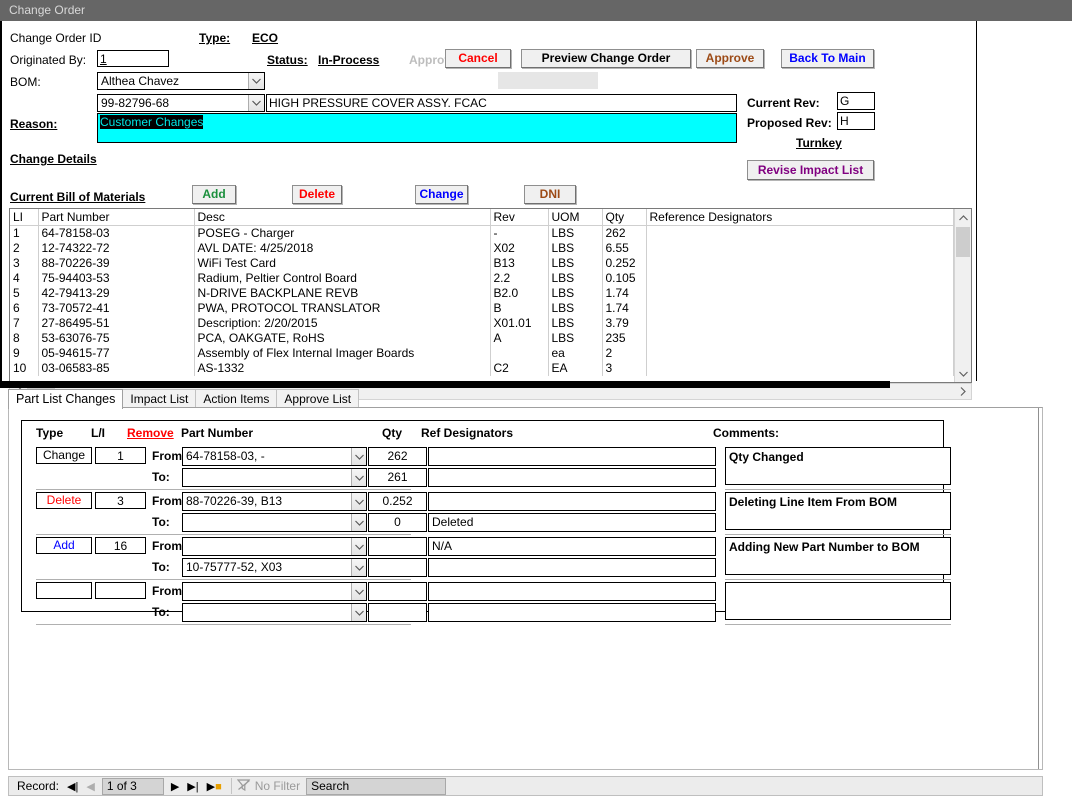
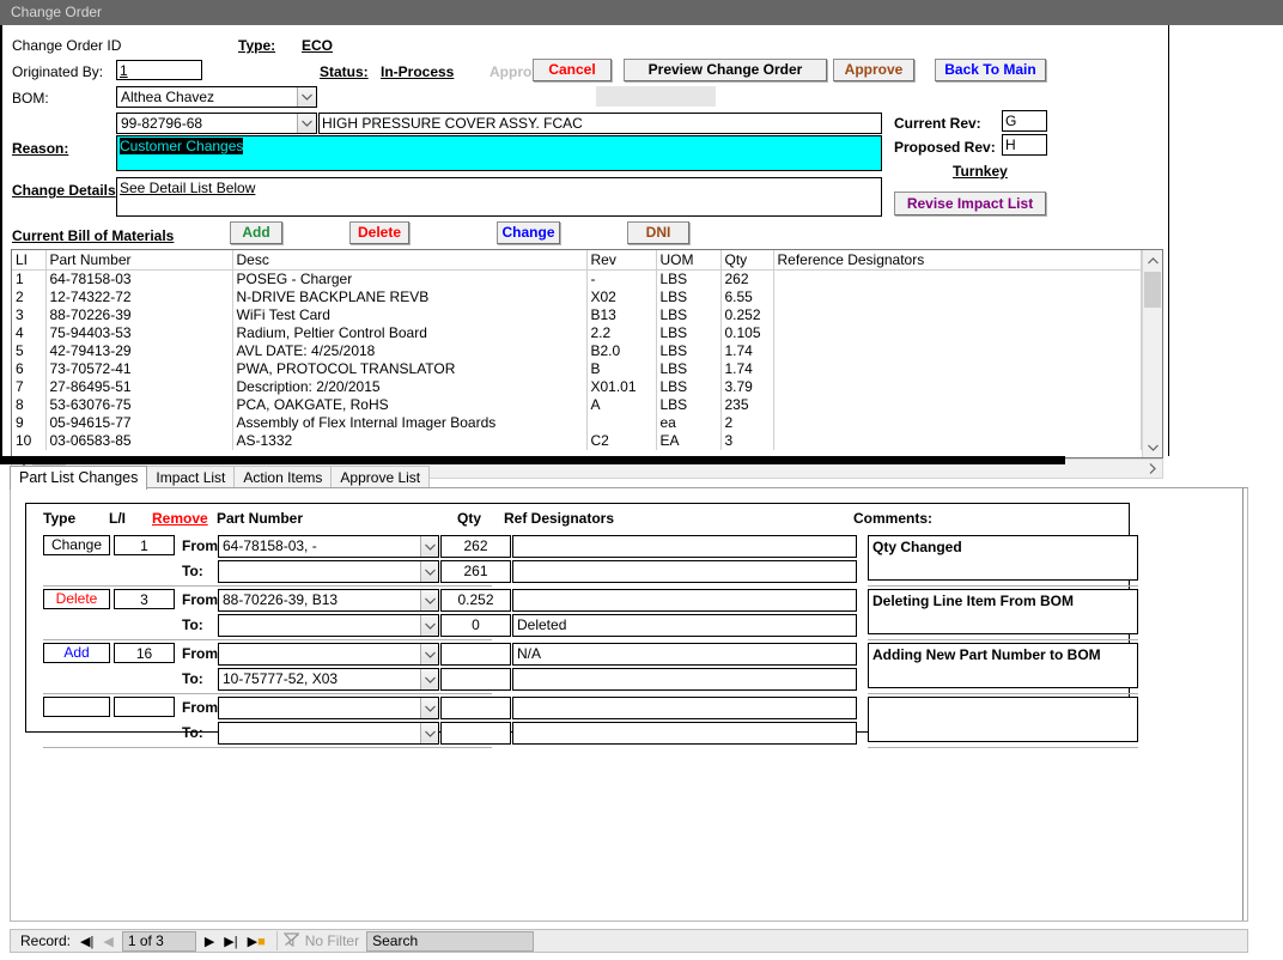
  Change Order
  Change Order ID
  1
  Type:
  ECO
  Originated By:
  Althea Chavez
  Status:
  In-Process
  BOM:
  99-82796-68
  HIGH PRESSURE COVER ASSY. FCAC
  Reason:
  Customer Changes
  Change Details
+ See Detail List Below
  Current Rev:
  G
  Proposed Rev:
  H
  Turnkey
  Cancel
  Preview Change Order
  Approve
  Back To Main
  Revise Impact List
  Current Bill of Materials
  Add
  Delete
  Change
  DNI
  LI	Part Number	Desc	Rev	UOM	Qty	Reference Designators
  1	64-78158-03	POSEG - Charger	-	LBS	262
- 2	12-74322-72	AVL DATE: 4/25/2018	X02	LBS	6.55
+ 2	12-74322-72	N-DRIVE BACKPLANE REVB	X02	LBS	6.55
  3	88-70226-39	WiFi Test Card	B13	LBS	0.252
  4	75-94403-53	Radium, Peltier Control Board	2.2	LBS	0.105
- 5	42-79413-29	N-DRIVE BACKPLANE REVB	B2.0	LBS	1.74
+ 5	42-79413-29	AVL DATE: 4/25/2018	B2.0	LBS	1.74
  6	73-70572-41	PWA, PROTOCOL TRANSLATOR	B	LBS	1.74
  7	27-86495-51	Description: 2/20/2015	X01.01	LBS	3.79
  8	53-63076-75	PCA, OAKGATE, RoHS	A	LBS	235
  9	05-94615-77	Assembly of Flex Internal Imager Boards		ea	2
  10	03-06583-85	AS-1332	C2	EA	3
  Part List Changes
  Impact List
  Action Items
  Approve List
  Type
  L/I
  Remove
  Part Number
  Qty
  Ref Designators
  Comments:
  Change
  1
  From
  To:
  64-78158-03, -
  262
  261
  Qty Changed
  Delete
  3
  From
  To:
  88-70226-39, B13
  0.252
  0
  Deleted
  Deleting Line Item From BOM
  Add
  16
  From
  To:
  10-75777-52, X03
  N/A
  Adding New Part Number to BOM
  From
  To:
  Record:
  ◀|
  ◀
  1 of 3
  ▶
  ▶|
  ▶■
  No Filter
  Search
